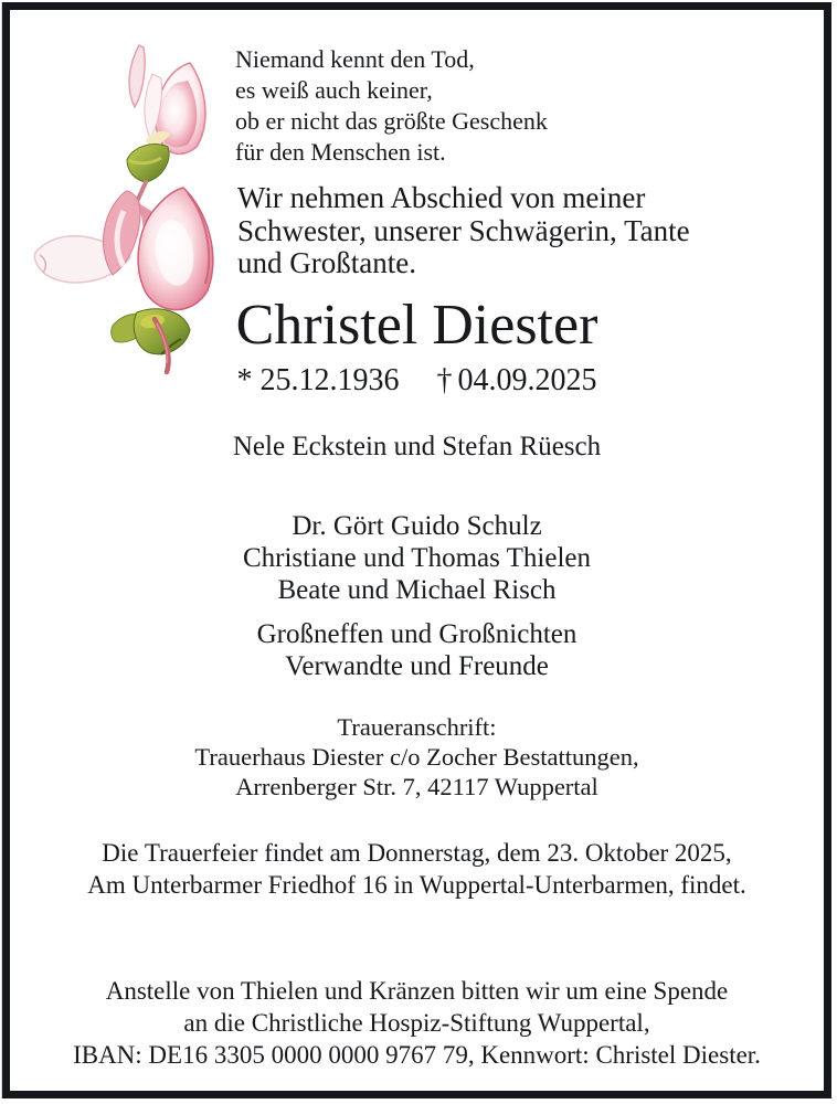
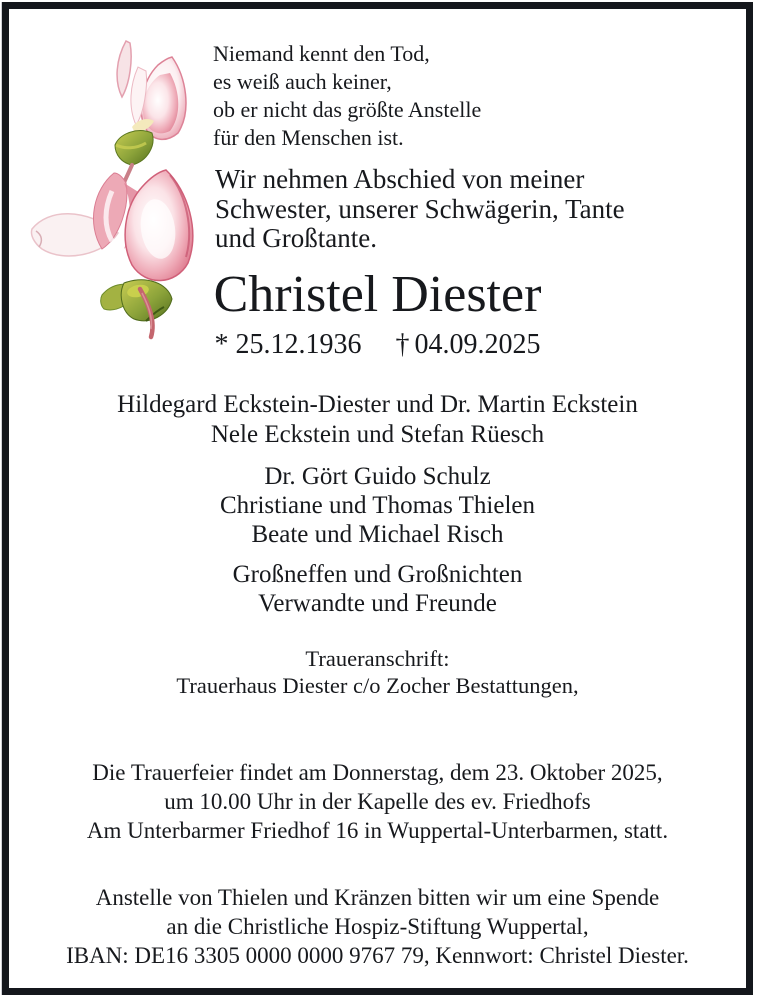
  Niemand kennt den Tod,
  es weiß auch keiner,
- ob er nicht das größte Geschenk
+ ob er nicht das größte Anstelle
  für den Menschen ist.
  Wir nehmen Abschied von meiner
  Schwester, unserer Schwägerin, Tante
  und Großtante.
  Christel Diester
  * 25.12.1936 † 04.09.2025
+ Hildegard Eckstein-Diester und Dr. Martin Eckstein
  Nele Eckstein und Stefan Rüesch
  Dr. Gört Guido Schulz
  Christiane und Thomas Thielen
  Beate und Michael Risch
  Großneffen und Großnichten
  Verwandte und Freunde
  Traueranschrift:
  Trauerhaus Diester c/o Zocher Bestattungen,
- Arrenberger Str. 7, 42117 Wuppertal
  Die Trauerfeier findet am Donnerstag, dem 23. Oktober 2025,
+ um 10.00 Uhr in der Kapelle des ev. Friedhofs
- Am Unterbarmer Friedhof 16 in Wuppertal-Unterbarmen, findet.
+ Am Unterbarmer Friedhof 16 in Wuppertal-Unterbarmen, statt.
  Anstelle von Thielen und Kränzen bitten wir um eine Spende
  an die Christliche Hospiz-Stiftung Wuppertal,
  IBAN: DE16 3305 0000 0000 9767 79, Kennwort: Christel Diester.
